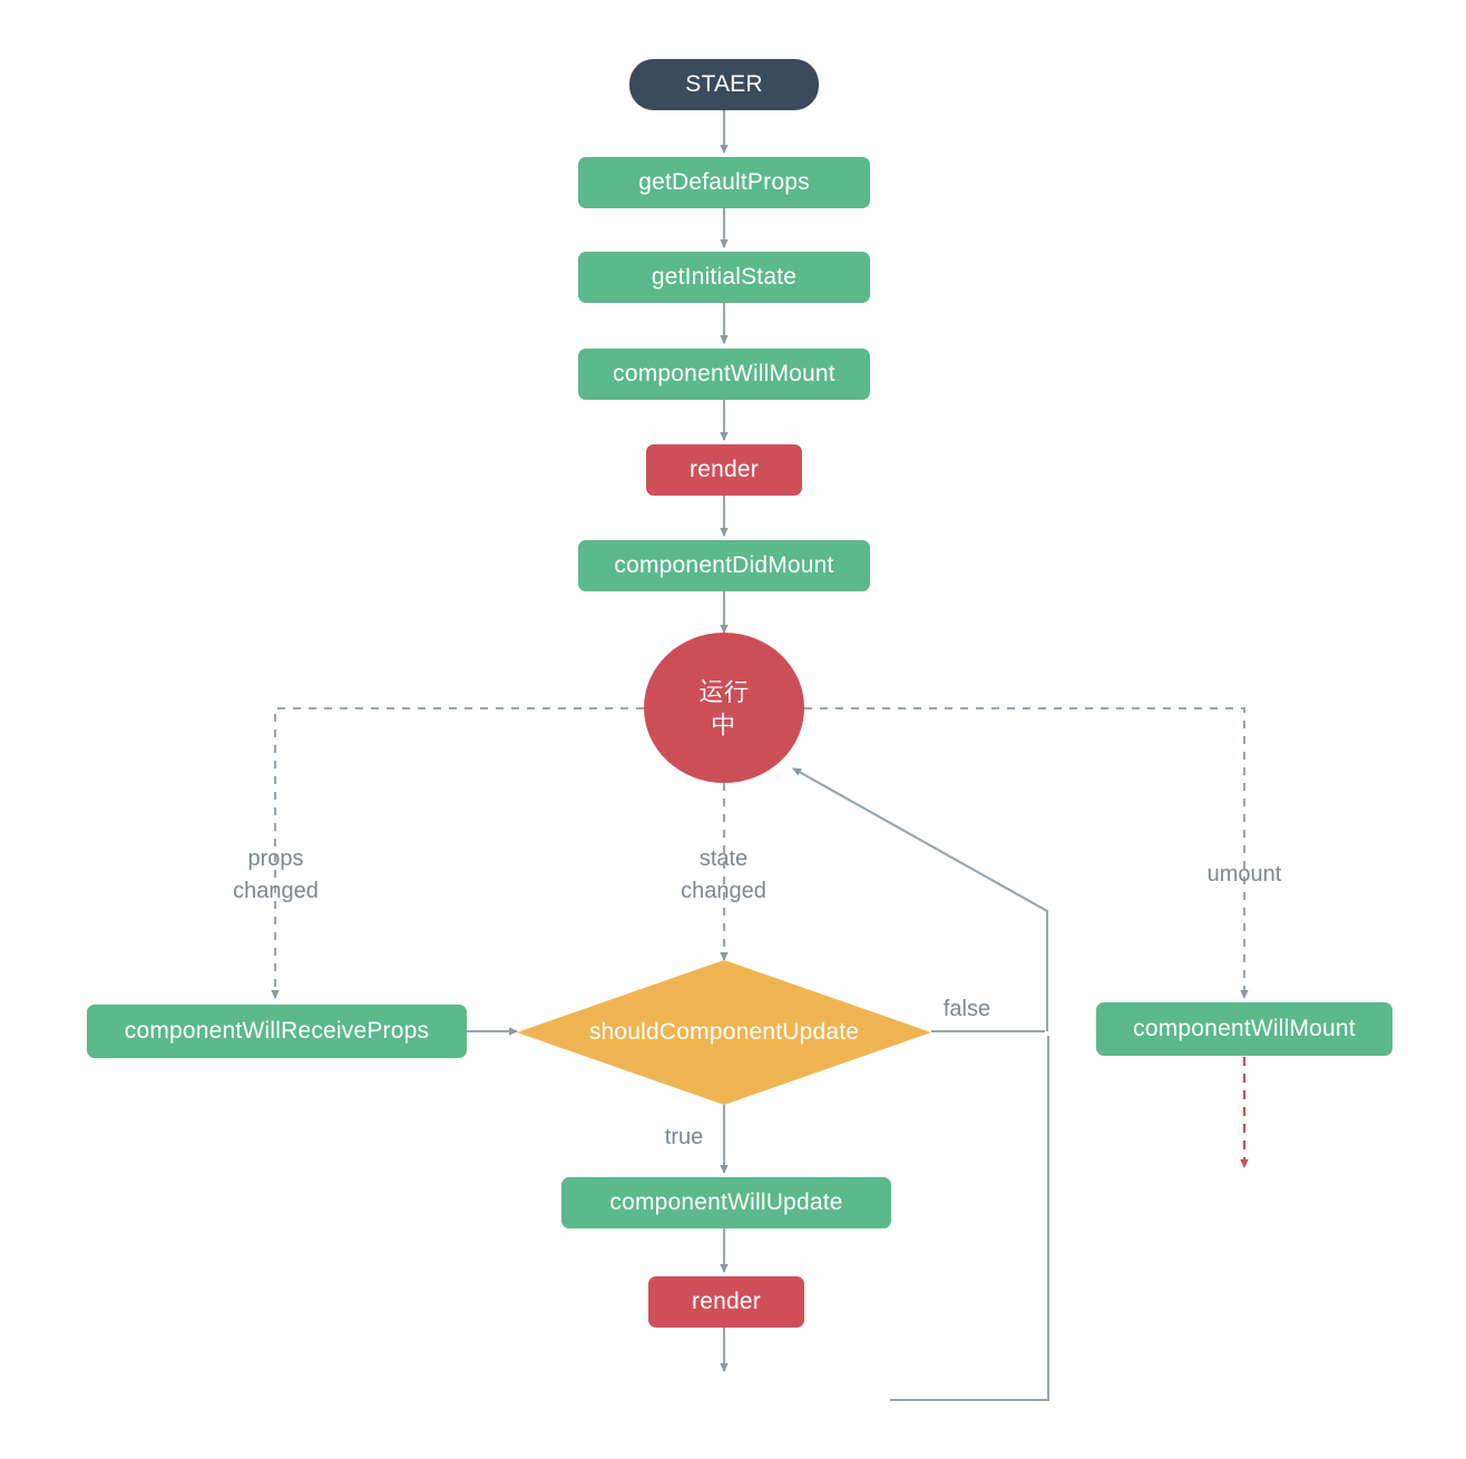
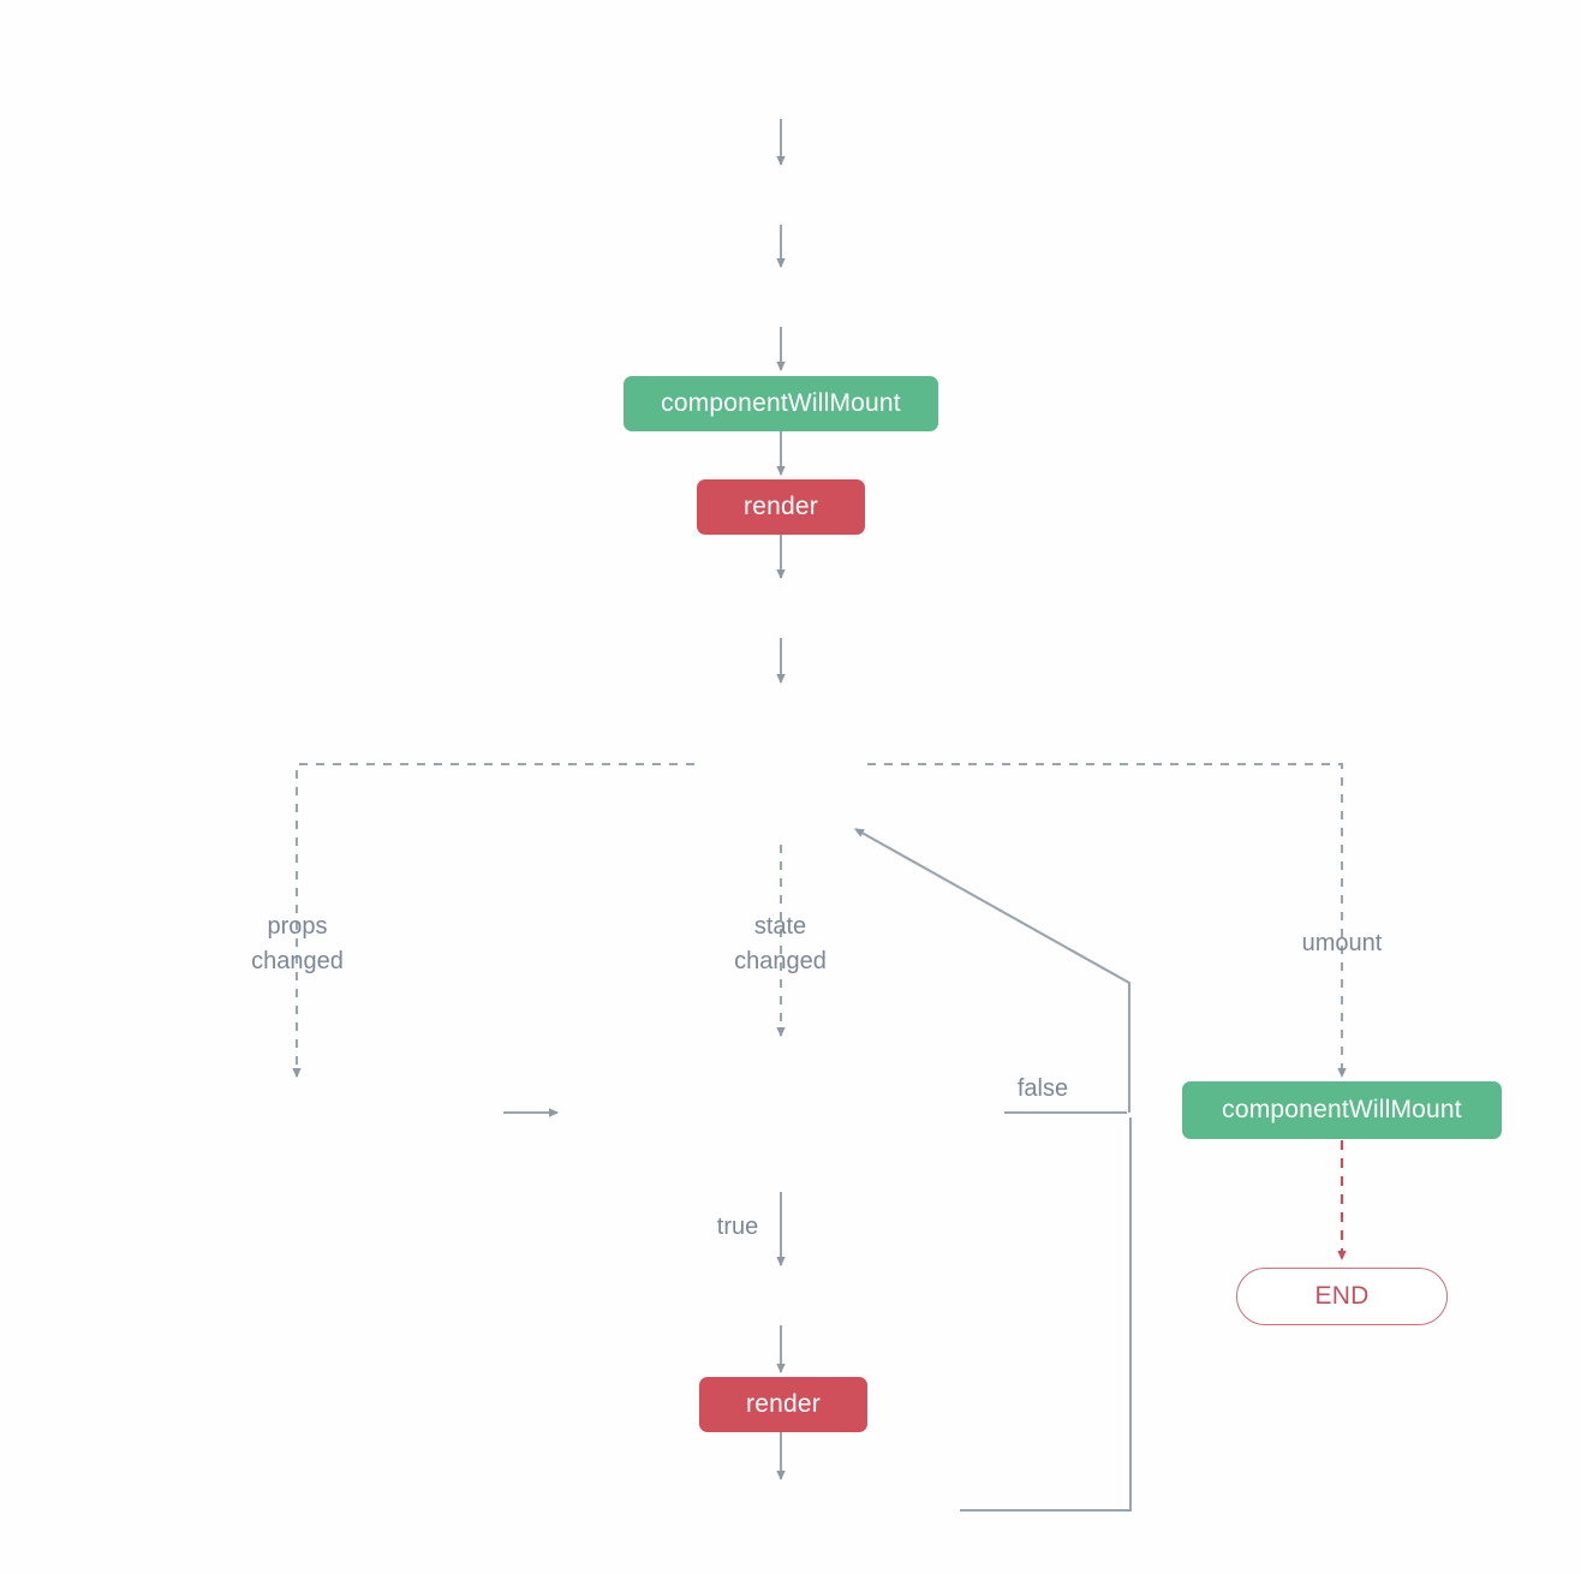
- STAER
- getDefaultProps
- getInitialState
  componentWillMount
  render
- componentDidMount
- 运行
- 中
- componentWillReceiveProps
- shouldComponentUpdate
- componentWillUpdate
  render
  componentWillMount
+ END
  props
  changed
  state
  changed
  umount
  false
  true
